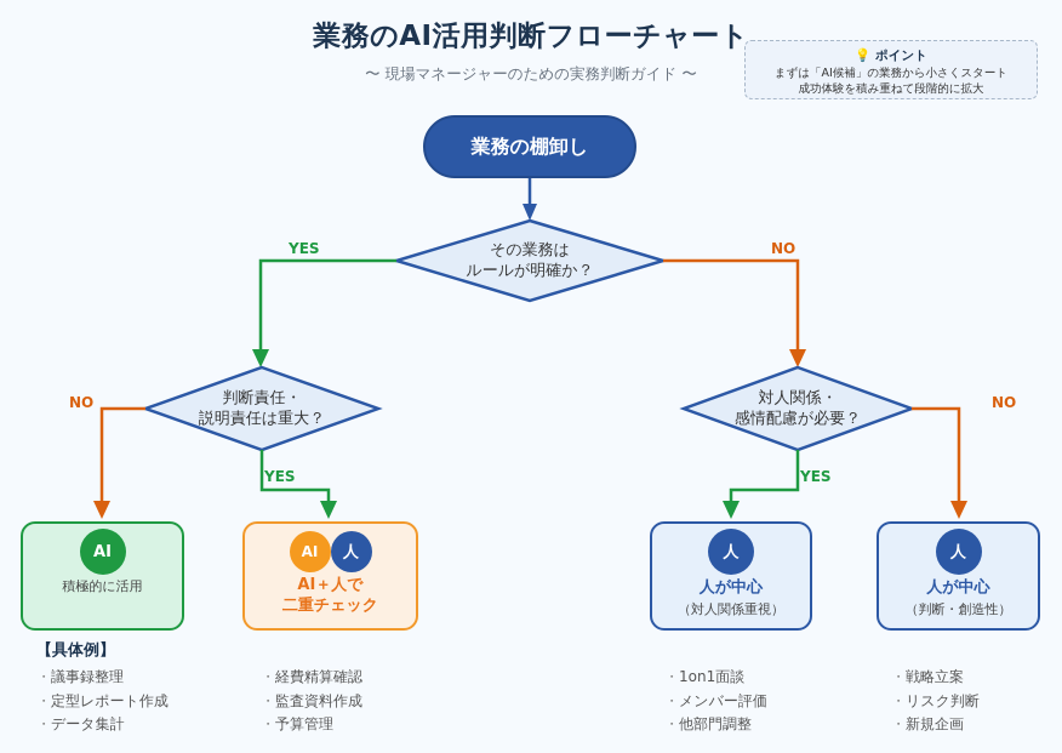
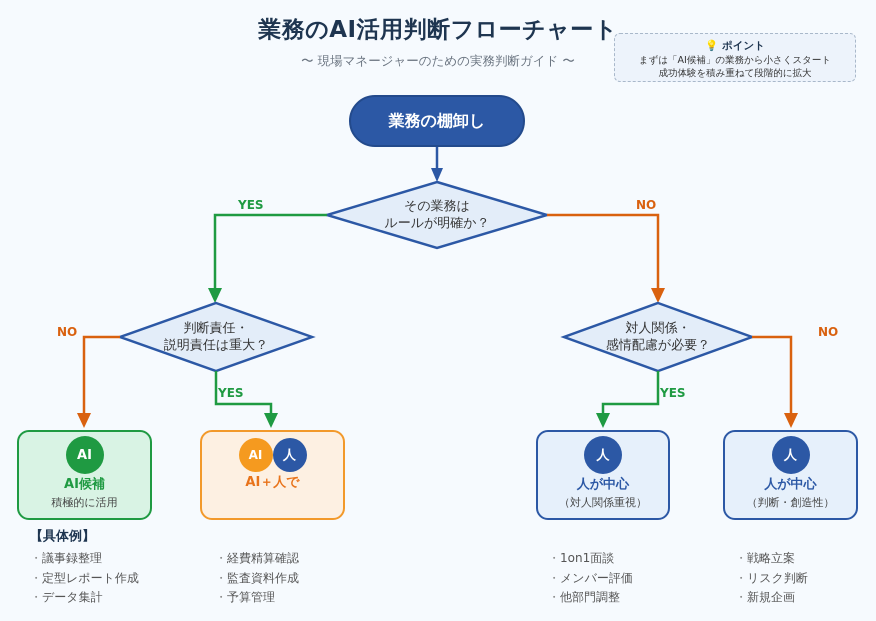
  業務のAI活用判断フローチャート
  〜 現場マネージャーのための実務判断ガイド 〜
  💡 ポイント
  まずは「AI候補」の業務から小さくスタート
  成功体験を積み重ねて段階的に拡大
  業務の棚卸し
  その業務は
  ルールが明確か？
  YES
  NO
  判断責任・
  説明責任は重大？
  NO
  YES
  対人関係・
  感情配慮が必要？
  NO
  YES
  AI
+ AI候補
  積極的に活用
  AI
  人
  AI＋人で
- 二重チェック
  人
  人が中心
  （対人関係重視）
  人
  人が中心
  （判断・創造性）
  【具体例】
  議事録整理
  定型レポート作成
  データ集計
  経費精算確認
  監査資料作成
  予算管理
  1on1面談
  メンバー評価
  他部門調整
  戦略立案
  リスク判断
  新規企画
